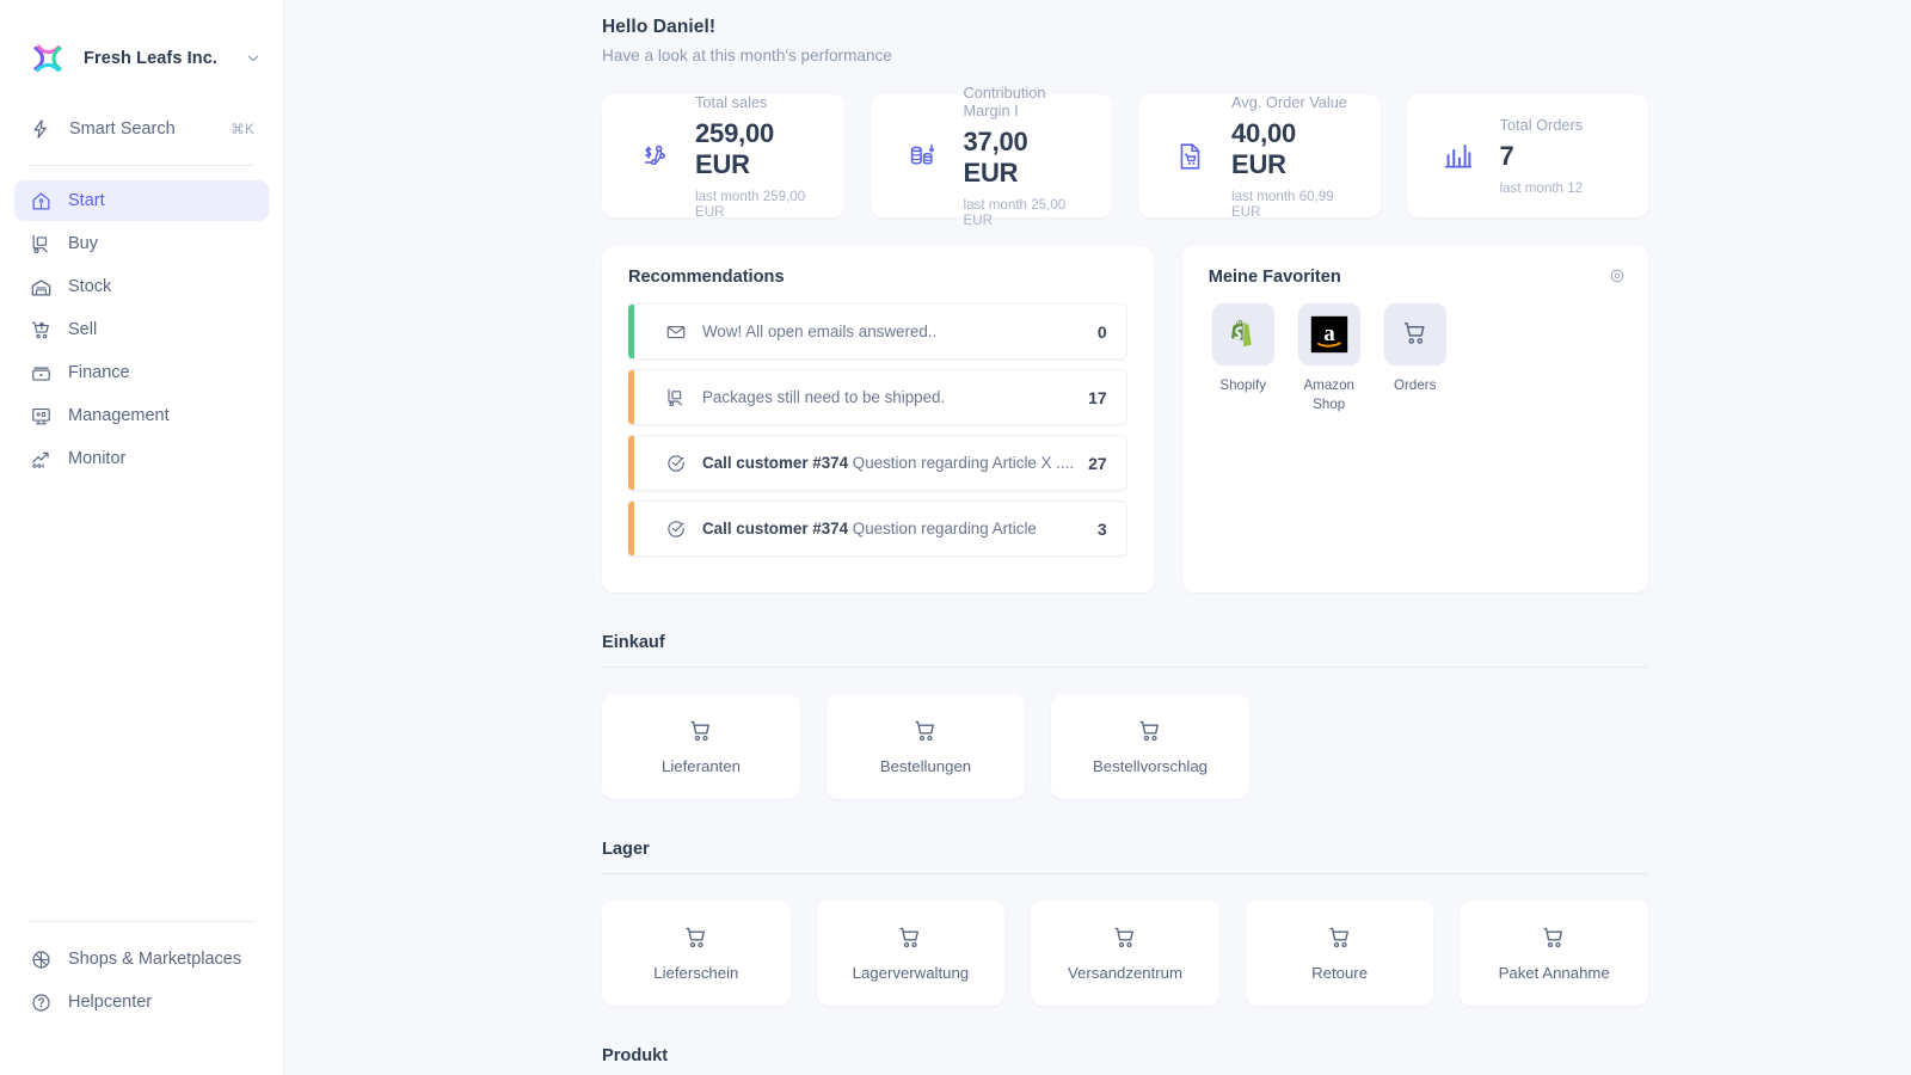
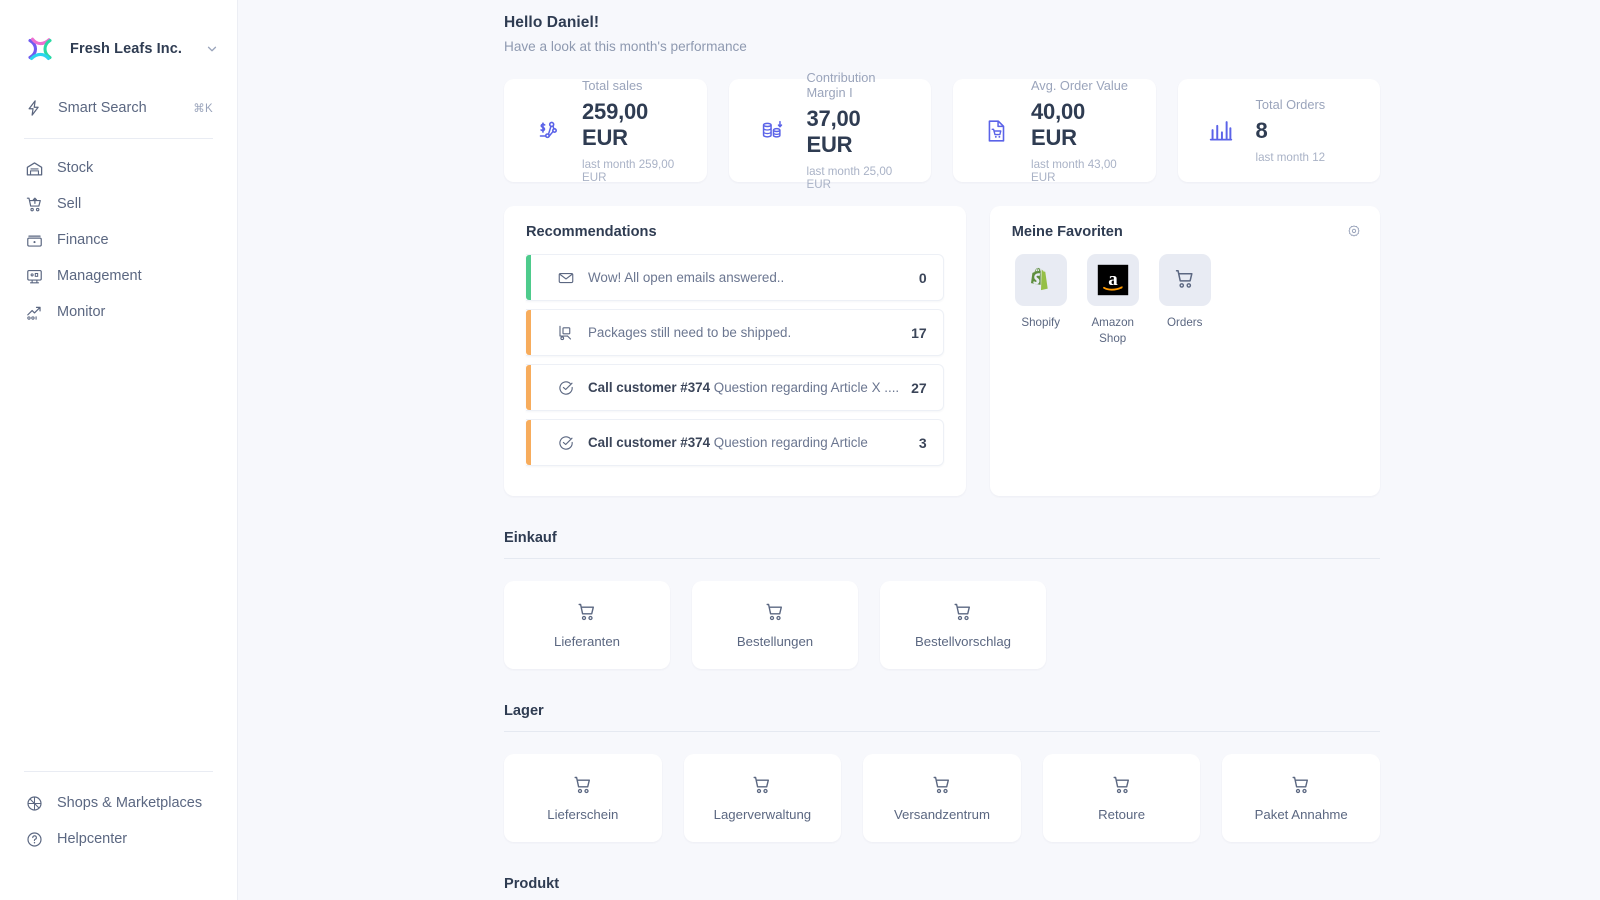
  Fresh Leafs Inc.
  Smart Search
  ⌘K
- Start
- Buy
  Stock
  Sell
  Finance
  Management
  Monitor
  Shops & Marketplaces
  Helpcenter
  Hello Daniel!
  Have a look at this month's performance
  Total sales
  259,00 EUR
  last month 259,00 EUR
  Contribution Margin I
  37,00 EUR
  last month 25,00 EUR
  Avg. Order Value
  40,00 EUR
- last month 60,99 EUR
+ last month 43,00 EUR
  Total Orders
- 7
+ 8
  last month 12
  Recommendations
  Wow! All open emails answered..
  0
  Packages still need to be shipped.
  17
  Call customer #374 Question regarding Article X ....
  27
  Call customer #374 Question regarding Article
  3
  Meine Favoriten
  Shopify
  a
  Amazon Shop
  Orders
  Einkauf
  Lieferanten
  Bestellungen
  Bestellvorschlag
  Lager
  Lieferschein
  Lagerverwaltung
  Versandzentrum
  Retoure
  Paket Annahme
  Produkt
